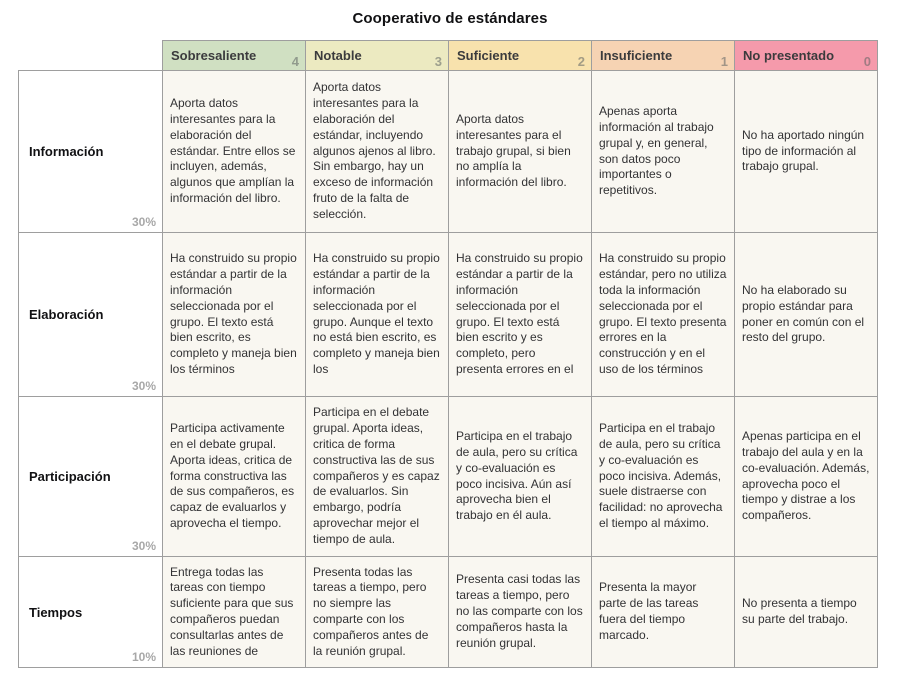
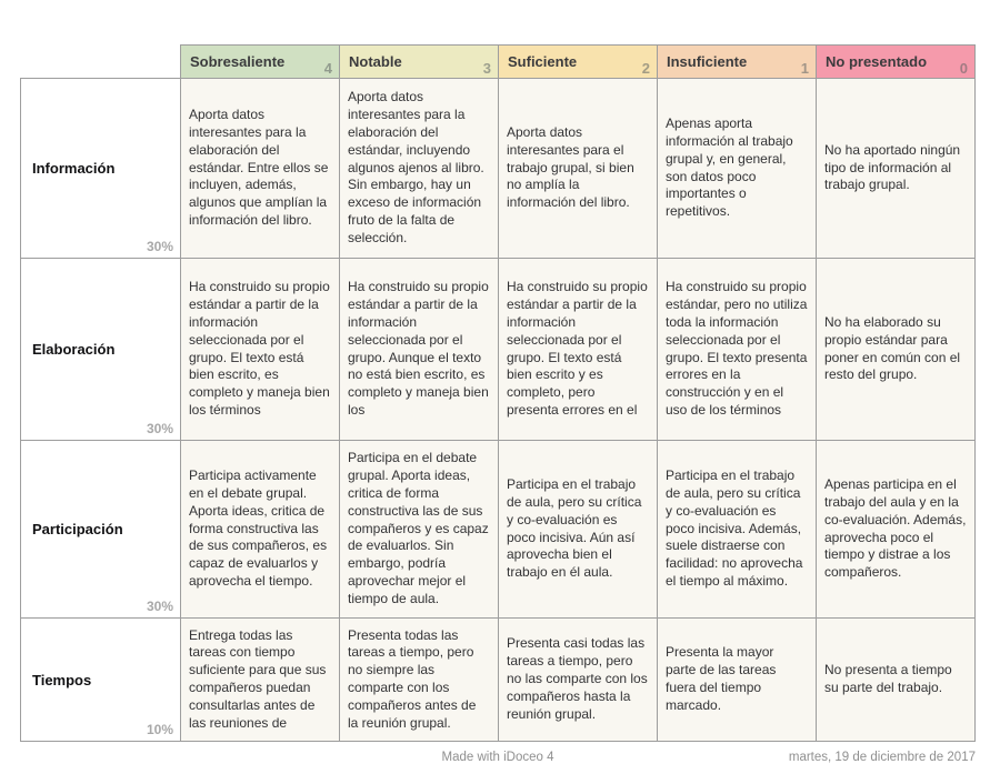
- Cooperativo de estándares
  	Sobresaliente 4	Notable 3	Suficiente 2	Insuficiente 1	No presentado 0
  Información 30%	Aporta datos interesantes para la elaboración del estándar. Entre ellos se incluyen, además, algunos que amplían la información del libro.	Aporta datos interesantes para la elaboración del estándar, incluyendo algunos ajenos al libro. Sin embargo, hay un exceso de información fruto de la falta de selección.	Aporta datos interesantes para el trabajo grupal, si bien no amplía la información del libro.	Apenas aporta información al trabajo grupal y, en general, son datos poco importantes o repetitivos.	No ha aportado ningún tipo de información al trabajo grupal.
  Elaboración 30%	Ha construido su propio estándar a partir de la información seleccionada por el grupo. El texto está bien escrito, es completo y maneja bien los términos	Ha construido su propio estándar a partir de la información seleccionada por el grupo. Aunque el texto no está bien escrito, es completo y maneja bien los	Ha construido su propio estándar a partir de la información seleccionada por el grupo. El texto está bien escrito y es completo, pero presenta errores en el	Ha construido su propio estándar, pero no utiliza toda la información seleccionada por el grupo. El texto presenta errores en la construcción y en el uso de los términos	No ha elaborado su propio estándar para poner en común con el resto del grupo.
  Participación 30%	Participa activamente en el debate grupal. Aporta ideas, critica de forma constructiva las de sus compañeros, es capaz de evaluarlos y aprovecha el tiempo.	Participa en el debate grupal. Aporta ideas, critica de forma constructiva las de sus compañeros y es capaz de evaluarlos. Sin embargo, podría aprovechar mejor el tiempo de aula.	Participa en el trabajo de aula, pero su crítica y co-evaluación es poco incisiva. Aún así aprovecha bien el trabajo en él aula.	Participa en el trabajo de aula, pero su crítica y co-evaluación es poco incisiva. Además, suele distraerse con facilidad: no aprovecha el tiempo al máximo.	Apenas participa en el trabajo del aula y en la co-evaluación. Además, aprovecha poco el tiempo y distrae a los compañeros.
  Tiempos 10%	Entrega todas las tareas con tiempo suficiente para que sus compañeros puedan consultarlas antes de las reuniones de	Presenta todas las tareas a tiempo, pero no siempre las comparte con los compañeros antes de la reunión grupal.	Presenta casi todas las tareas a tiempo, pero no las comparte con los compañeros hasta la reunión grupal.	Presenta la mayor parte de las tareas fuera del tiempo marcado.	No presenta a tiempo su parte del trabajo.
+ Made with iDoceo 4
+ martes, 19 de diciembre de 2017
